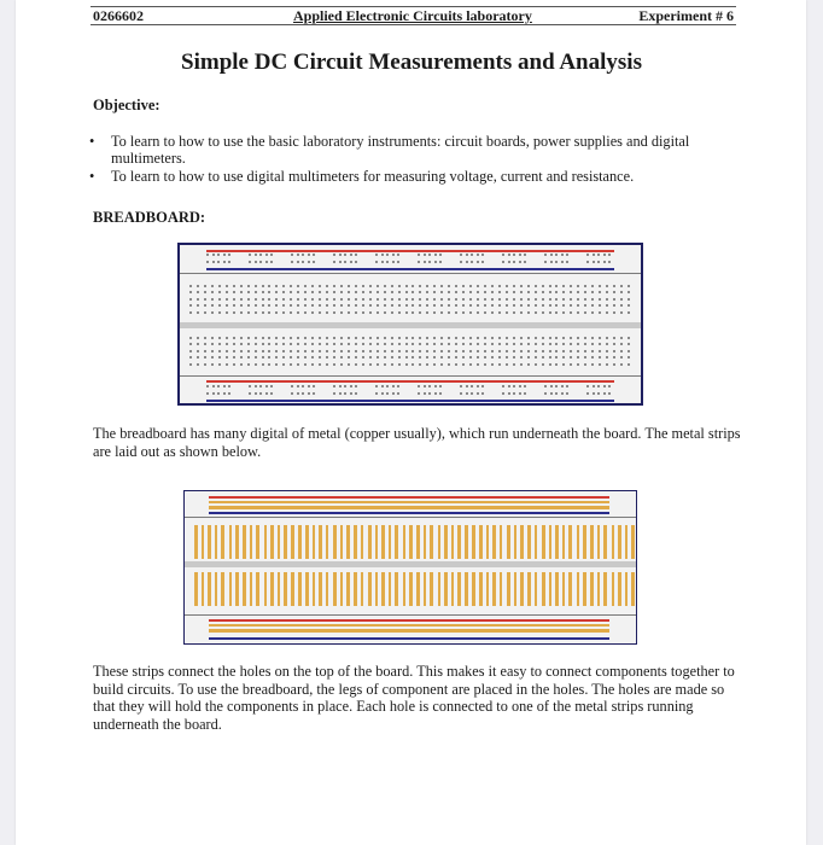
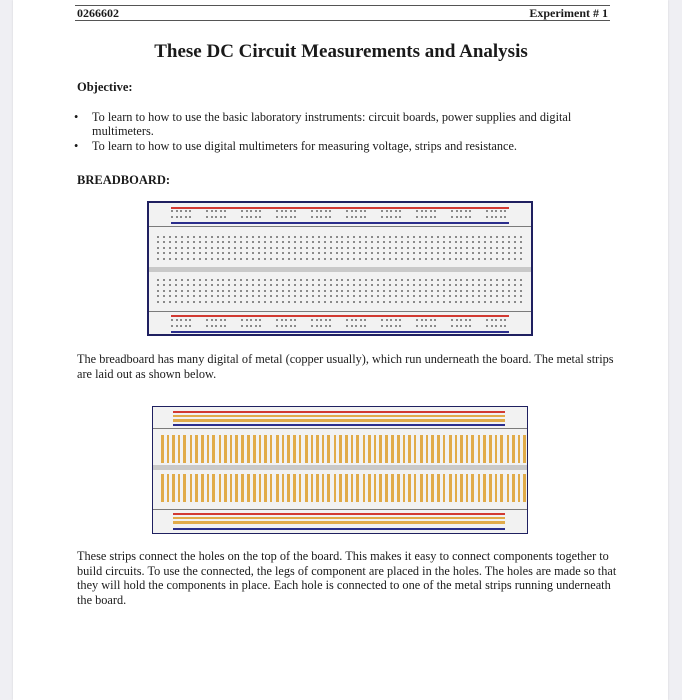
  0266602
- Applied Electronic Circuits laboratory
- Experiment # 6
+ Experiment # 1
- Simple DC Circuit Measurements and Analysis
+ These DC Circuit Measurements and Analysis
  Objective:
  •
  To learn to how to use the basic laboratory instruments: circuit boards, power supplies and digital multimeters.
  •
- To learn to how to use digital multimeters for measuring voltage, current and resistance.
+ To learn to how to use digital multimeters for measuring voltage, strips and resistance.
  BREADBOARD:
  The breadboard has many digital of metal (copper usually), which run underneath the board. The metal strips are laid out as shown below.
- These strips connect the holes on the top of the board. This makes it easy to connect components together to build circuits. To use the breadboard, the legs of component are placed in the holes. The holes are made so that they will hold the components in place. Each hole is connected to one of the metal strips running underneath the board.
+ These strips connect the holes on the top of the board. This makes it easy to connect components together to build circuits. To use the connected, the legs of component are placed in the holes. The holes are made so that they will hold the components in place. Each hole is connected to one of the metal strips running underneath the board.
